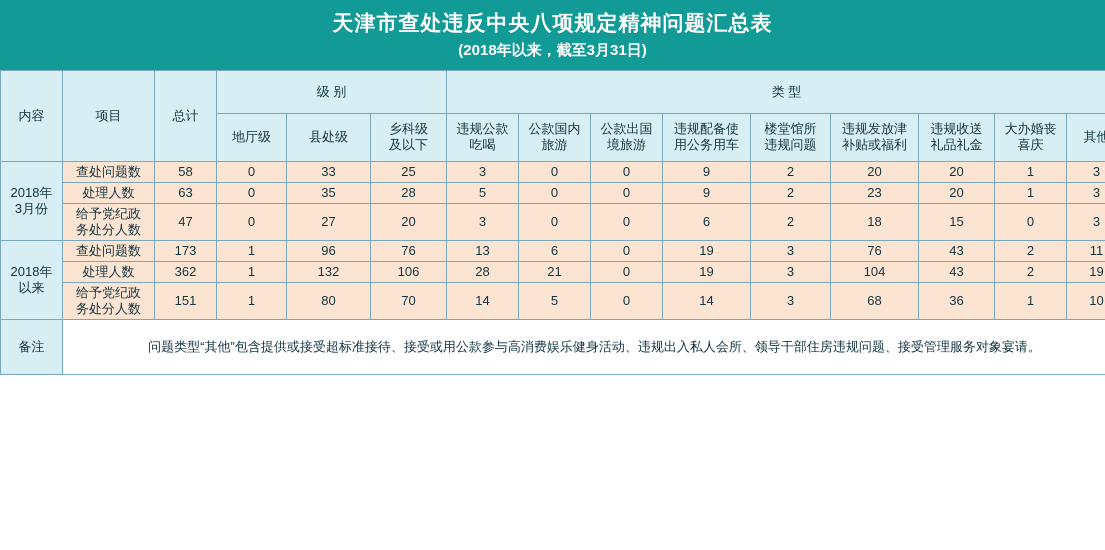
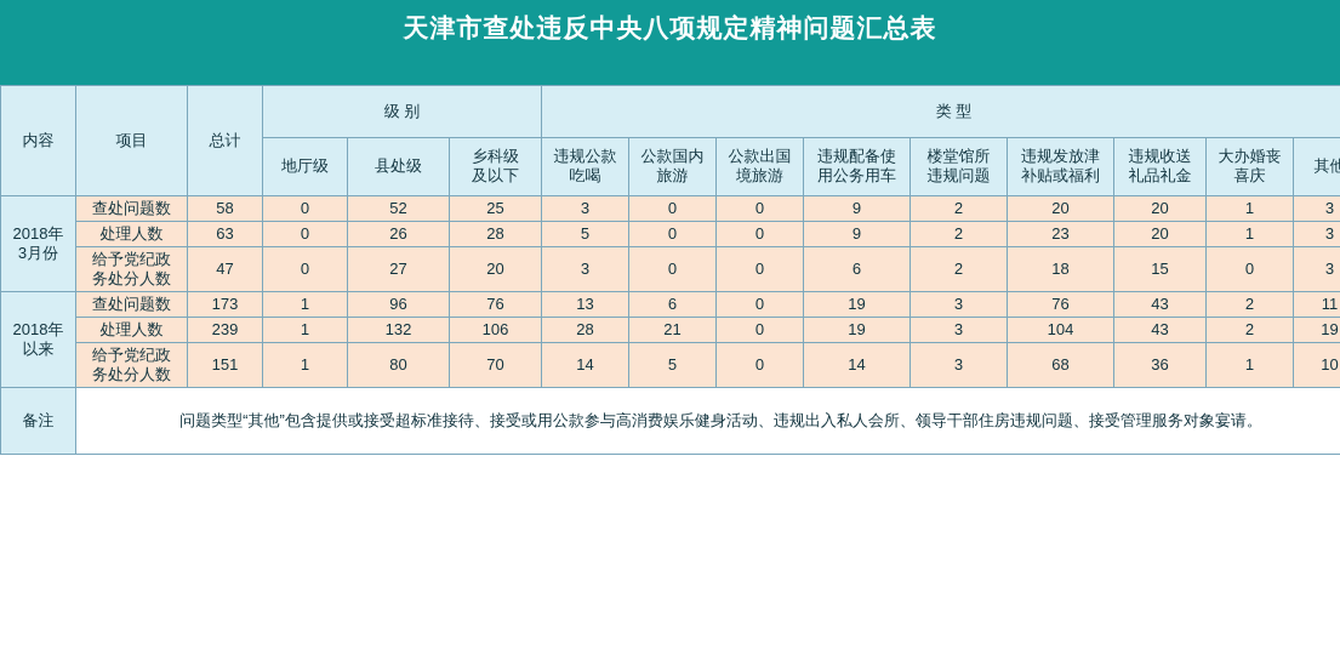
  天津市查处违反中央八项规定精神问题汇总表
- (2018年以来，截至3月31日)
  内容	项目	总计	级 别	类 型
  地厅级	县处级	乡科级 及以下	违规公款 吃喝	公款国内 旅游	公款出国 境旅游	违规配备使 用公务用车	楼堂馆所 违规问题	违规发放津 补贴或福利	违规收送 礼品礼金	大办婚丧 喜庆	其他
- 2018年 3月份	查处问题数	58	0	33	25	3	0	0	9	2	20	20	1	3
+ 2018年 3月份	查处问题数	58	0	52	25	3	0	0	9	2	20	20	1	3
- 处理人数	63	0	35	28	5	0	0	9	2	23	20	1	3
+ 处理人数	63	0	26	28	5	0	0	9	2	23	20	1	3
  给予党纪政 务处分人数	47	0	27	20	3	0	0	6	2	18	15	0	3
  2018年 以来	查处问题数	173	1	96	76	13	6	0	19	3	76	43	2	11
- 处理人数	362	1	132	106	28	21	0	19	3	104	43	2	19
+ 处理人数	239	1	132	106	28	21	0	19	3	104	43	2	19
  给予党纪政 务处分人数	151	1	80	70	14	5	0	14	3	68	36	1	10
  备注	问题类型“其他”包含提供或接受超标准接待、接受或用公款参与高消费娱乐健身活动、违规出入私人会所、领导干部住房违规问题、接受管理服务对象宴请。
